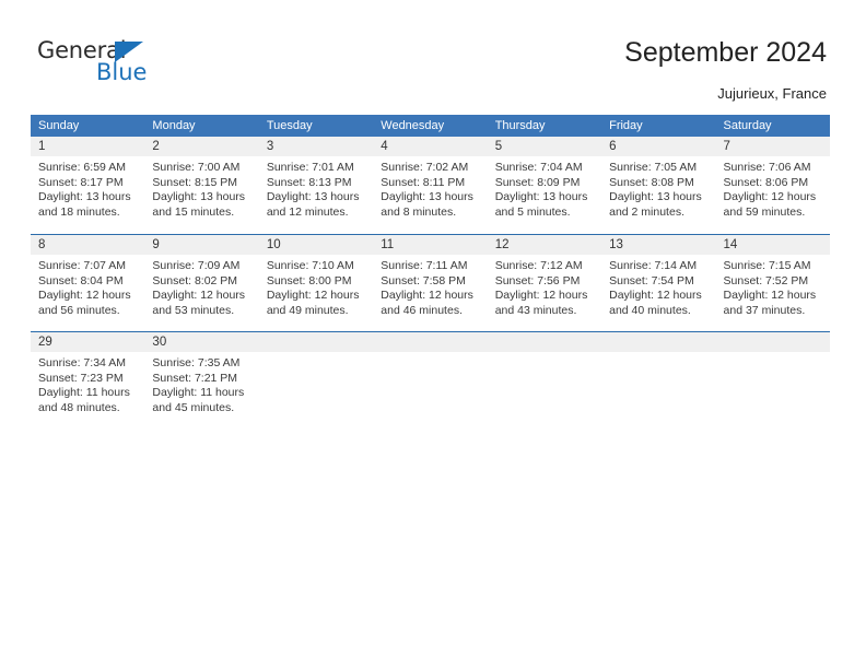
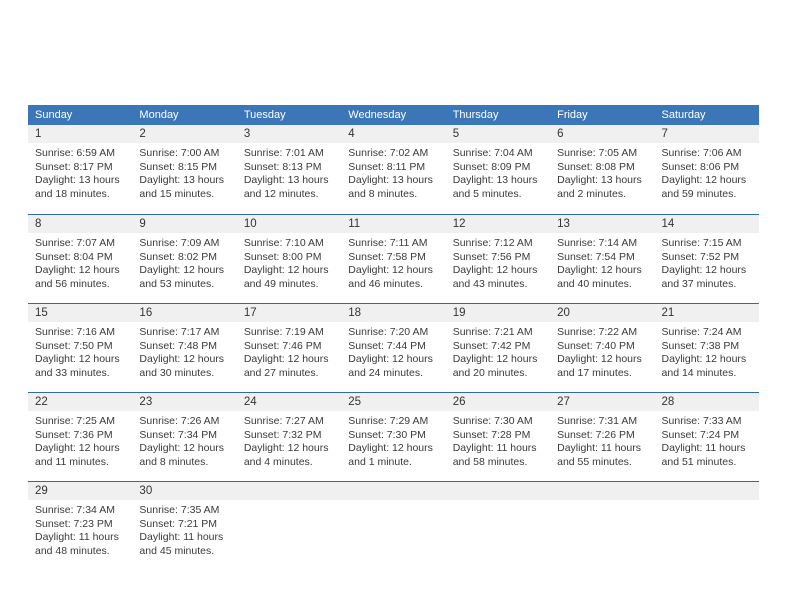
- General
- Blue
- September 2024
- Jujurieux, France
  Sunday	Monday	Tuesday	Wednesday	Thursday	Friday	Saturday
  1Sunrise: 6:59 AMSunset: 8:17 PMDaylight: 13 hoursand 18 minutes.	2Sunrise: 7:00 AMSunset: 8:15 PMDaylight: 13 hoursand 15 minutes.	3Sunrise: 7:01 AMSunset: 8:13 PMDaylight: 13 hoursand 12 minutes.	4Sunrise: 7:02 AMSunset: 8:11 PMDaylight: 13 hoursand 8 minutes.	5Sunrise: 7:04 AMSunset: 8:09 PMDaylight: 13 hoursand 5 minutes.	6Sunrise: 7:05 AMSunset: 8:08 PMDaylight: 13 hoursand 2 minutes.	7Sunrise: 7:06 AMSunset: 8:06 PMDaylight: 12 hoursand 59 minutes.
  8Sunrise: 7:07 AMSunset: 8:04 PMDaylight: 12 hoursand 56 minutes.	9Sunrise: 7:09 AMSunset: 8:02 PMDaylight: 12 hoursand 53 minutes.	10Sunrise: 7:10 AMSunset: 8:00 PMDaylight: 12 hoursand 49 minutes.	11Sunrise: 7:11 AMSunset: 7:58 PMDaylight: 12 hoursand 46 minutes.	12Sunrise: 7:12 AMSunset: 7:56 PMDaylight: 12 hoursand 43 minutes.	13Sunrise: 7:14 AMSunset: 7:54 PMDaylight: 12 hoursand 40 minutes.	14Sunrise: 7:15 AMSunset: 7:52 PMDaylight: 12 hoursand 37 minutes.
+ 15Sunrise: 7:16 AMSunset: 7:50 PMDaylight: 12 hoursand 33 minutes.	16Sunrise: 7:17 AMSunset: 7:48 PMDaylight: 12 hoursand 30 minutes.	17Sunrise: 7:19 AMSunset: 7:46 PMDaylight: 12 hoursand 27 minutes.	18Sunrise: 7:20 AMSunset: 7:44 PMDaylight: 12 hoursand 24 minutes.	19Sunrise: 7:21 AMSunset: 7:42 PMDaylight: 12 hoursand 20 minutes.	20Sunrise: 7:22 AMSunset: 7:40 PMDaylight: 12 hoursand 17 minutes.	21Sunrise: 7:24 AMSunset: 7:38 PMDaylight: 12 hoursand 14 minutes.
+ 22Sunrise: 7:25 AMSunset: 7:36 PMDaylight: 12 hoursand 11 minutes.	23Sunrise: 7:26 AMSunset: 7:34 PMDaylight: 12 hoursand 8 minutes.	24Sunrise: 7:27 AMSunset: 7:32 PMDaylight: 12 hoursand 4 minutes.	25Sunrise: 7:29 AMSunset: 7:30 PMDaylight: 12 hoursand 1 minute.	26Sunrise: 7:30 AMSunset: 7:28 PMDaylight: 11 hoursand 58 minutes.	27Sunrise: 7:31 AMSunset: 7:26 PMDaylight: 11 hoursand 55 minutes.	28Sunrise: 7:33 AMSunset: 7:24 PMDaylight: 11 hoursand 51 minutes.
  29Sunrise: 7:34 AMSunset: 7:23 PMDaylight: 11 hoursand 48 minutes.	30Sunrise: 7:35 AMSunset: 7:21 PMDaylight: 11 hoursand 45 minutes.
